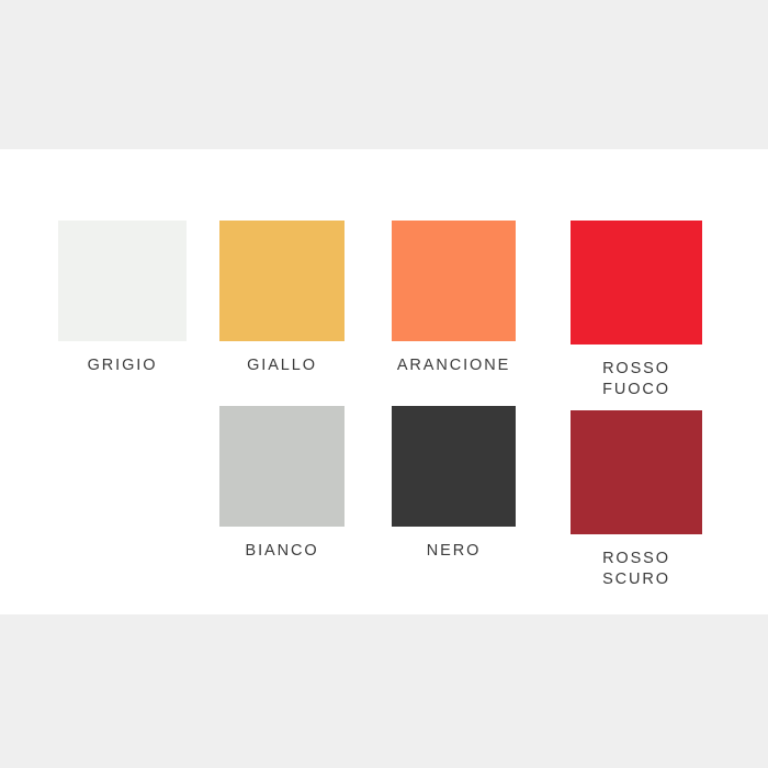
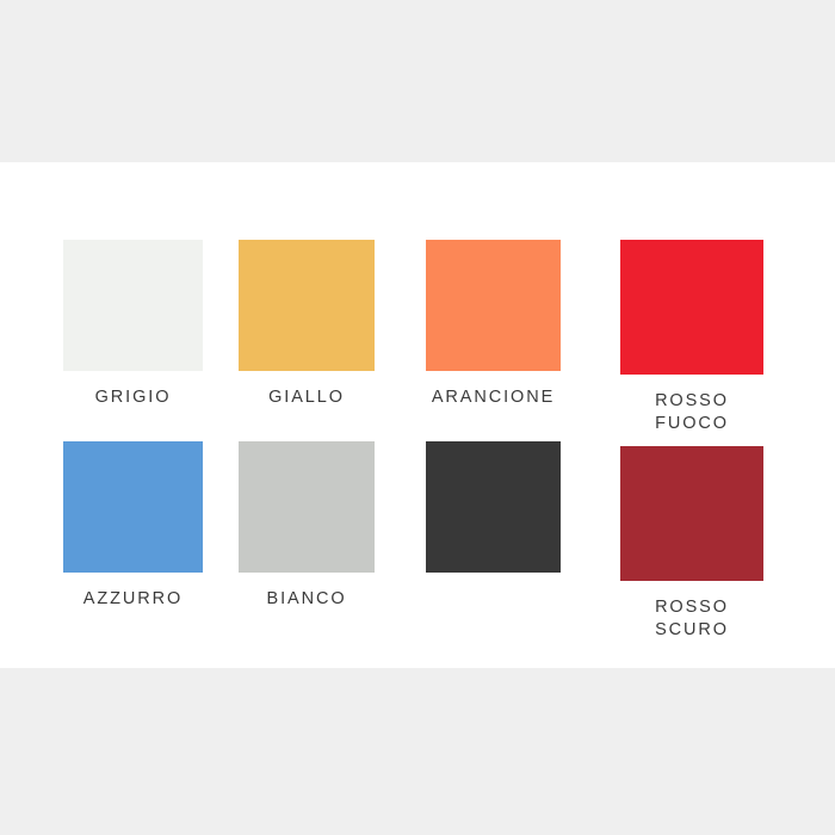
  GRIGIO
  GIALLO
  ARANCIONE
  ROSSO
  FUOCO
+ AZZURRO
  BIANCO
- NERO
  ROSSO
  SCURO
